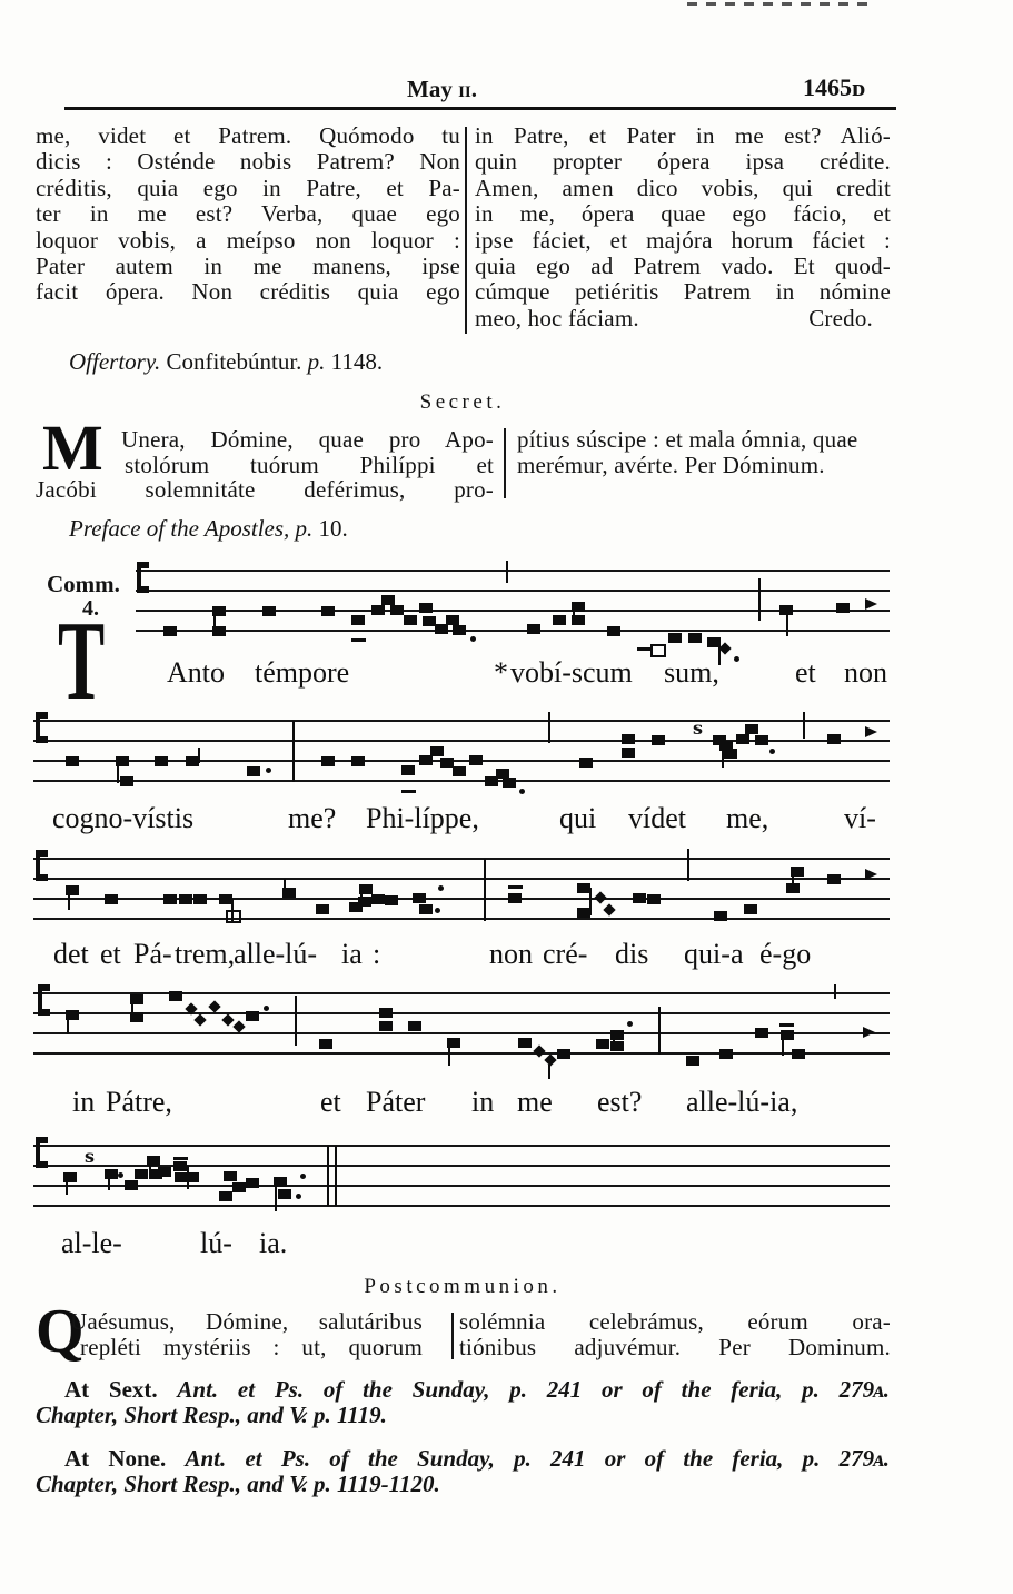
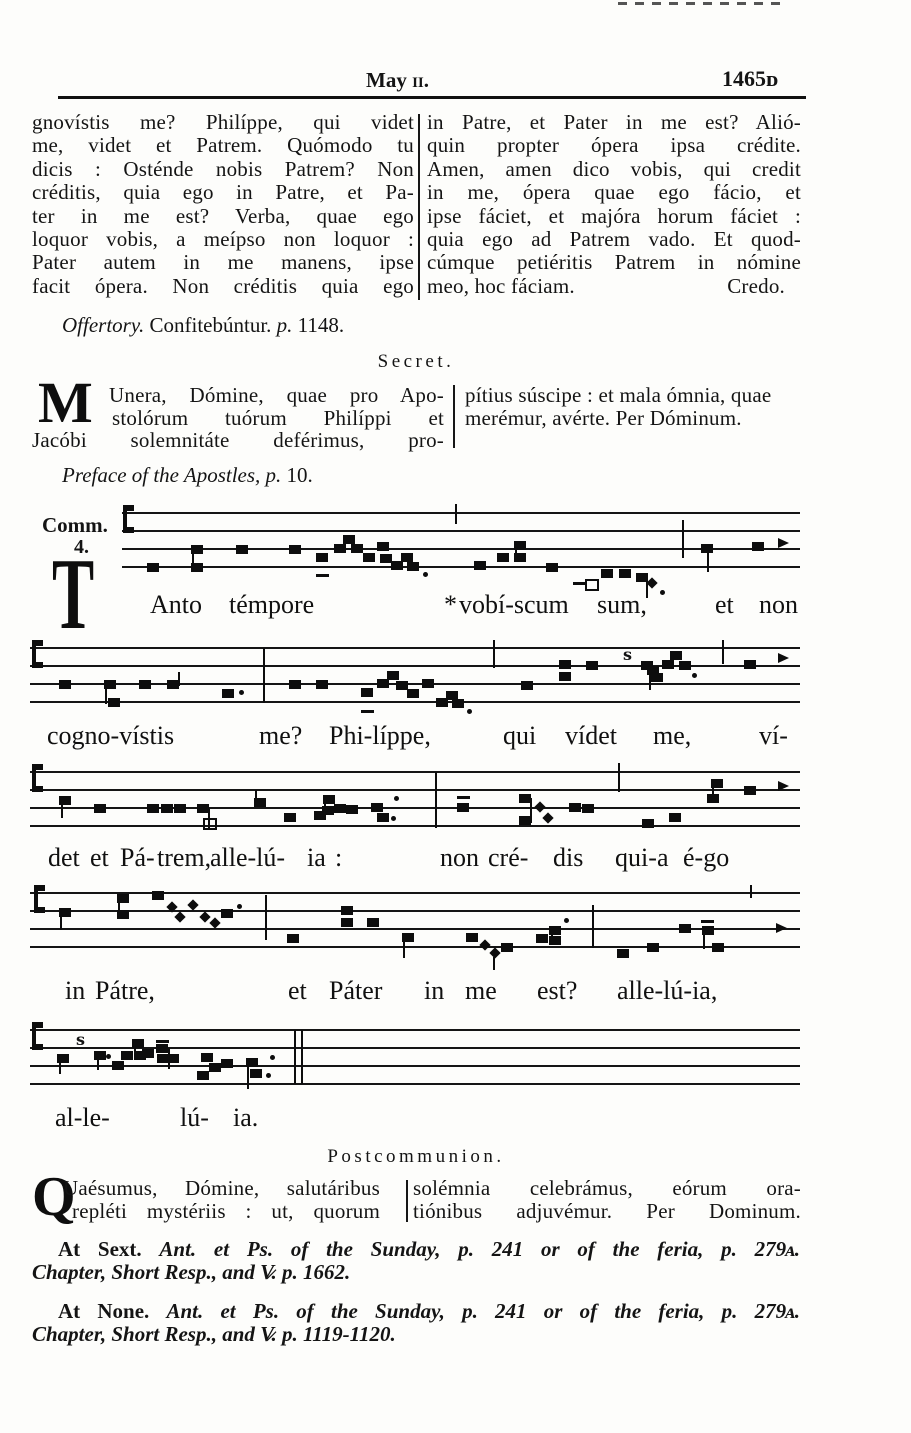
  May ii.
  1465ᴅ
+ gnovístis me? Philíppe, qui videt
  me, videt et Patrem. Quómodo tu
  dicis : Osténde nobis Patrem? Non
  créditis, quia ego in Patre, et Pa-
  ter in me est? Verba, quae ego
  loquor vobis, a meípso non loquor :
  Pater autem in me manens, ipse
  facit ópera. Non créditis quia ego
  in Patre, et Pater in me est? Alió-
  quin propter ópera ipsa crédite.
  Amen, amen dico vobis, qui credit
  in me, ópera quae ego fácio, et
  ipse fáciet, et majóra horum fáciet :
  quia ego ad Patrem vado. Et quod-
  cúmque petiéritis Patrem in nómine
  meo, hoc fáciam.
  Credo.
  Offertory. Confitebúntur. p. 1148.
  Secret.
  M
  Unera, Dómine, quae pro Apo-
  stolórum tuórum Philíppi et
  Jacóbi solemnitáte deférimus, pro-
  pítius súscipe : et mala ómnia, quae
  merémur, avérte. Per Dóminum.
  Preface of the Apostles, p. 10.
  Comm.
  4.
  T
  Anto
  témpore
  *
  vobí-scum
  sum,
  et
  non
  s
  cogno-vístis
  me?
  Phi-líppe,
  qui
  vídet
  me,
  ví-
  det
  et
  Pá-
  trem,
  alle-lú-
  ia
  :
  non
  cré-
  dis
  qui-
  a
  é-go
  in
  Pátre,
  et
  Páter
  in
  me
  est?
  alle-lú-ia,
  s
  al-le-
  lú-
  ia.
  Postcommunion.
  Q
  Uaésumus, Dómine, salutáribus
  repléti mystériis : ut, quorum
  solémnia celebrámus, eórum ora-
  tiónibus adjuvémur. Per Dominum.
  At Sext. Ant. et Ps. of the Sunday, p. 241 or of the feria, p. 279ᴀ.
- Chapter, Short Resp., and V̷. p. 1119.
+ Chapter, Short Resp., and V̷. p. 1662.
  At None. Ant. et Ps. of the Sunday, p. 241 or of the feria, p. 279ᴀ.
  Chapter, Short Resp., and V̷. p. 1119-1120.
